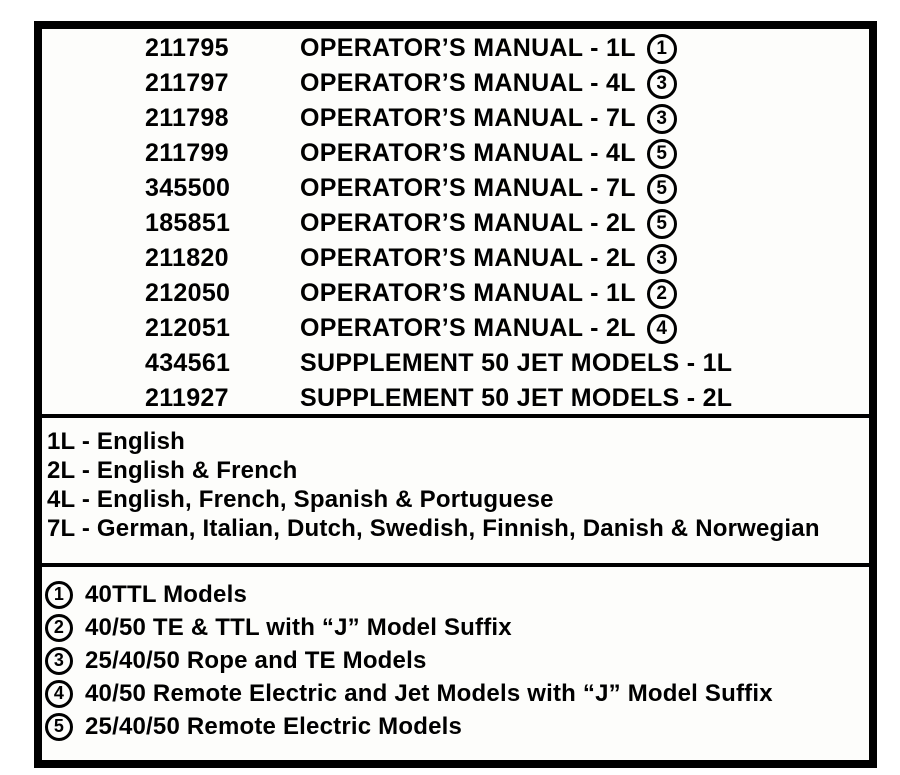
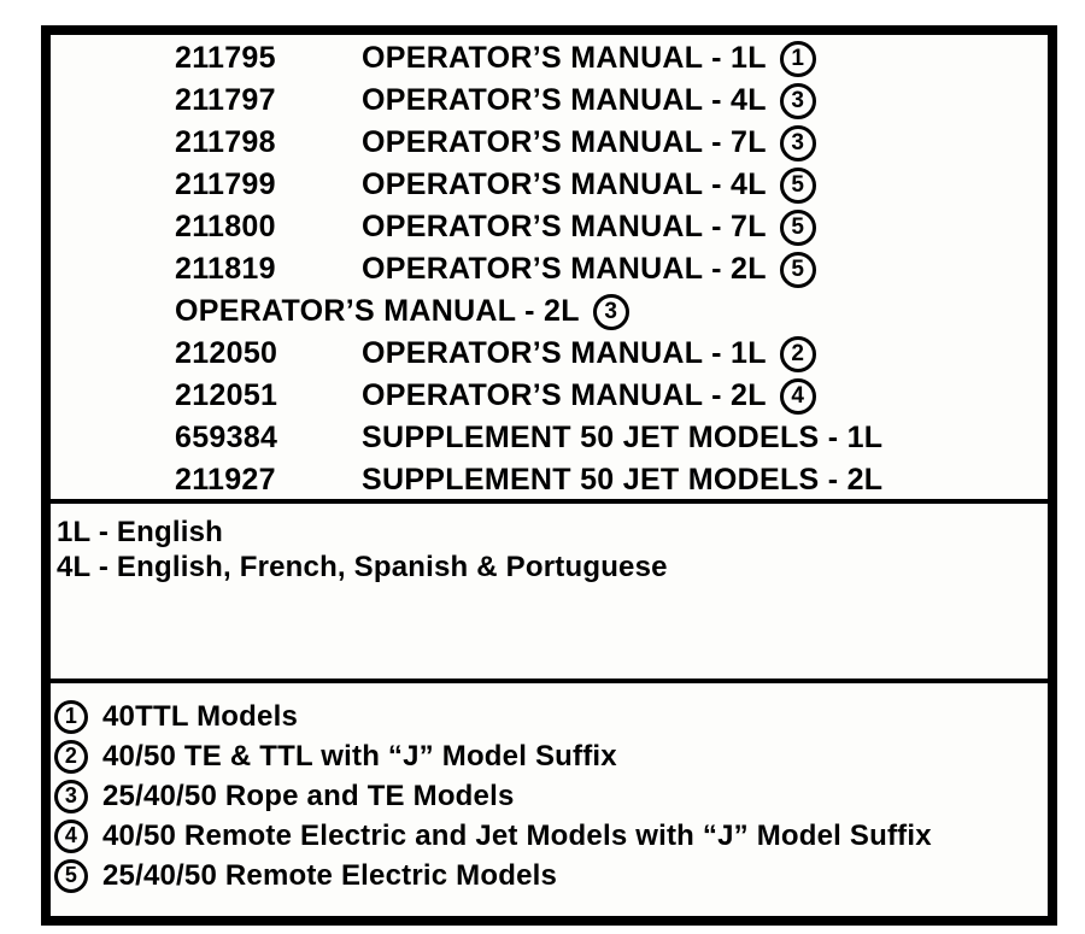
  211795
  OPERATOR’S MANUAL - 1L
  1
  211797
  OPERATOR’S MANUAL - 4L
  3
  211798
  OPERATOR’S MANUAL - 7L
  3
  211799
  OPERATOR’S MANUAL - 4L
  5
- 345500
+ 211800
  OPERATOR’S MANUAL - 7L
  5
- 185851
+ 211819
  OPERATOR’S MANUAL - 2L
  5
- 211820
  OPERATOR’S MANUAL - 2L
  3
  212050
  OPERATOR’S MANUAL - 1L
  2
  212051
  OPERATOR’S MANUAL - 2L
  4
- 434561
+ 659384
  SUPPLEMENT 50 JET MODELS - 1L
  211927
  SUPPLEMENT 50 JET MODELS - 2L
  1L - English
- 2L - English & French
  4L - English, French, Spanish & Portuguese
- 7L - German, Italian, Dutch, Swedish, Finnish, Danish & Norwegian
  1
  40TTL Models
  2
  40/50 TE & TTL with “J” Model Suffix
  3
  25/40/50 Rope and TE Models
  4
  40/50 Remote Electric and Jet Models with “J” Model Suffix
  5
  25/40/50 Remote Electric Models
